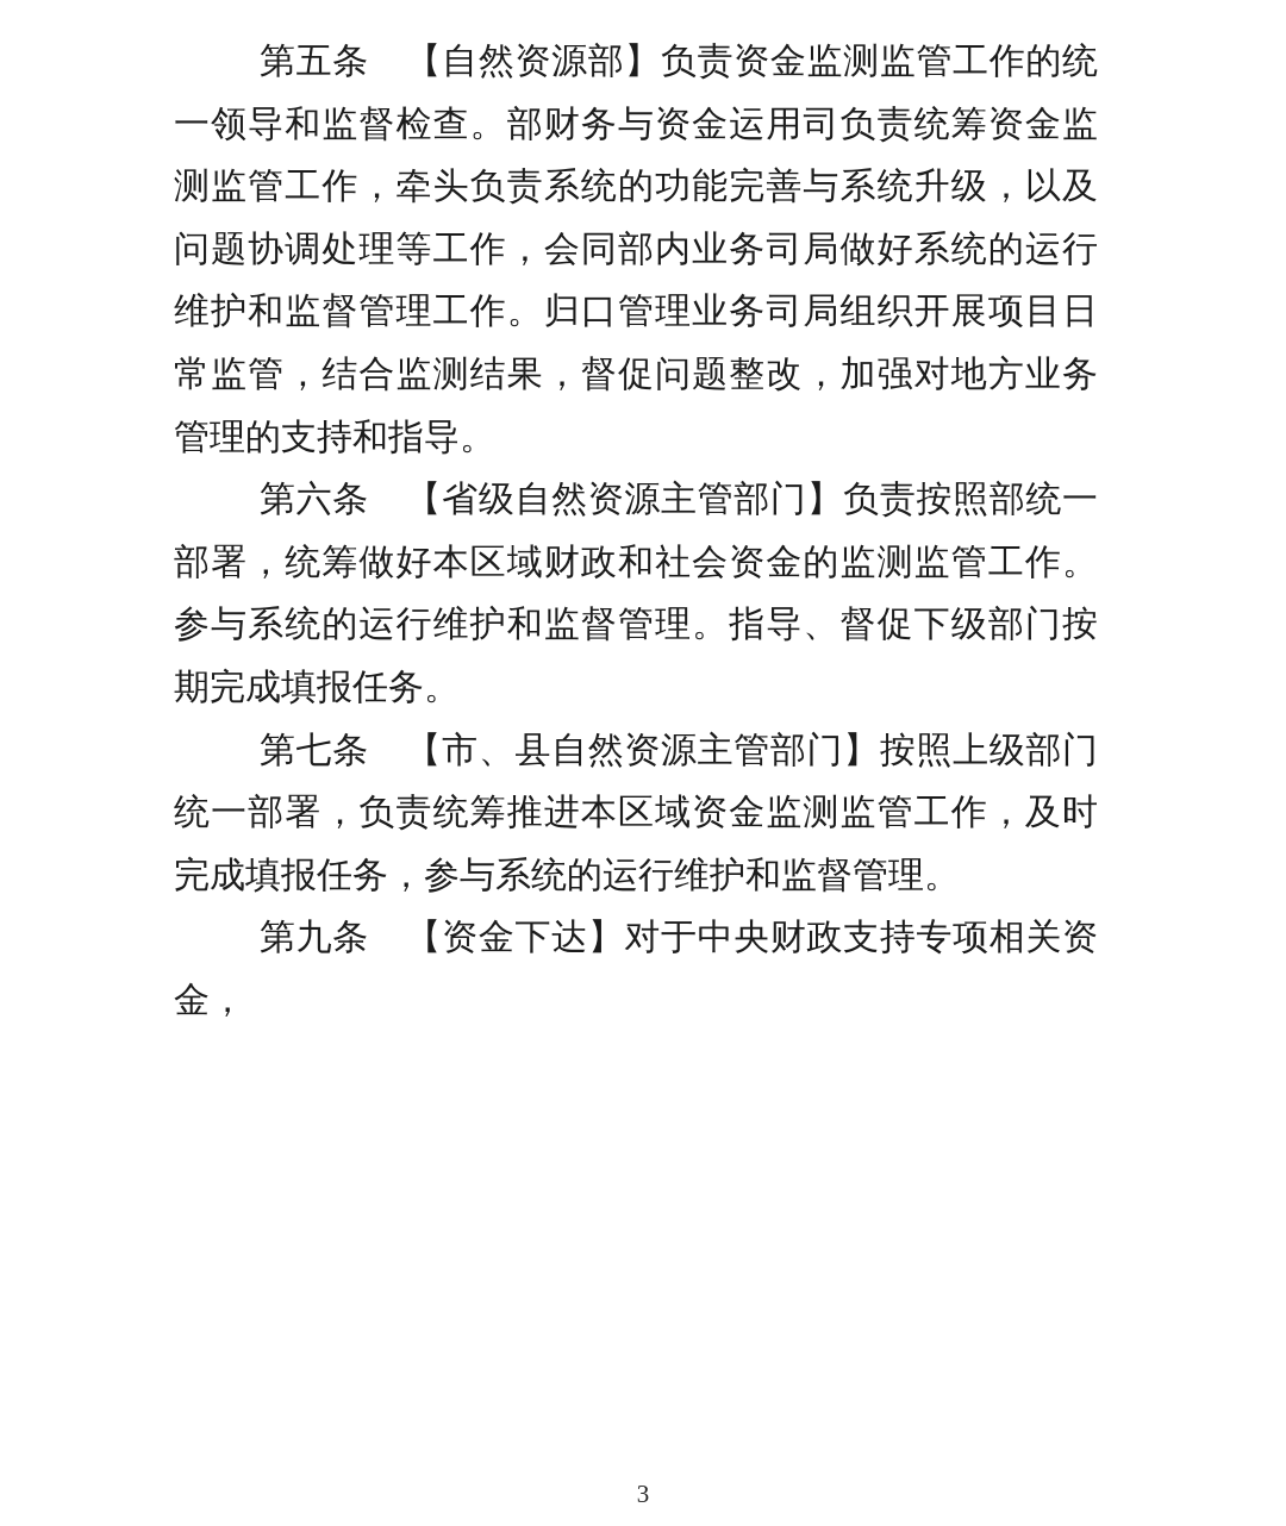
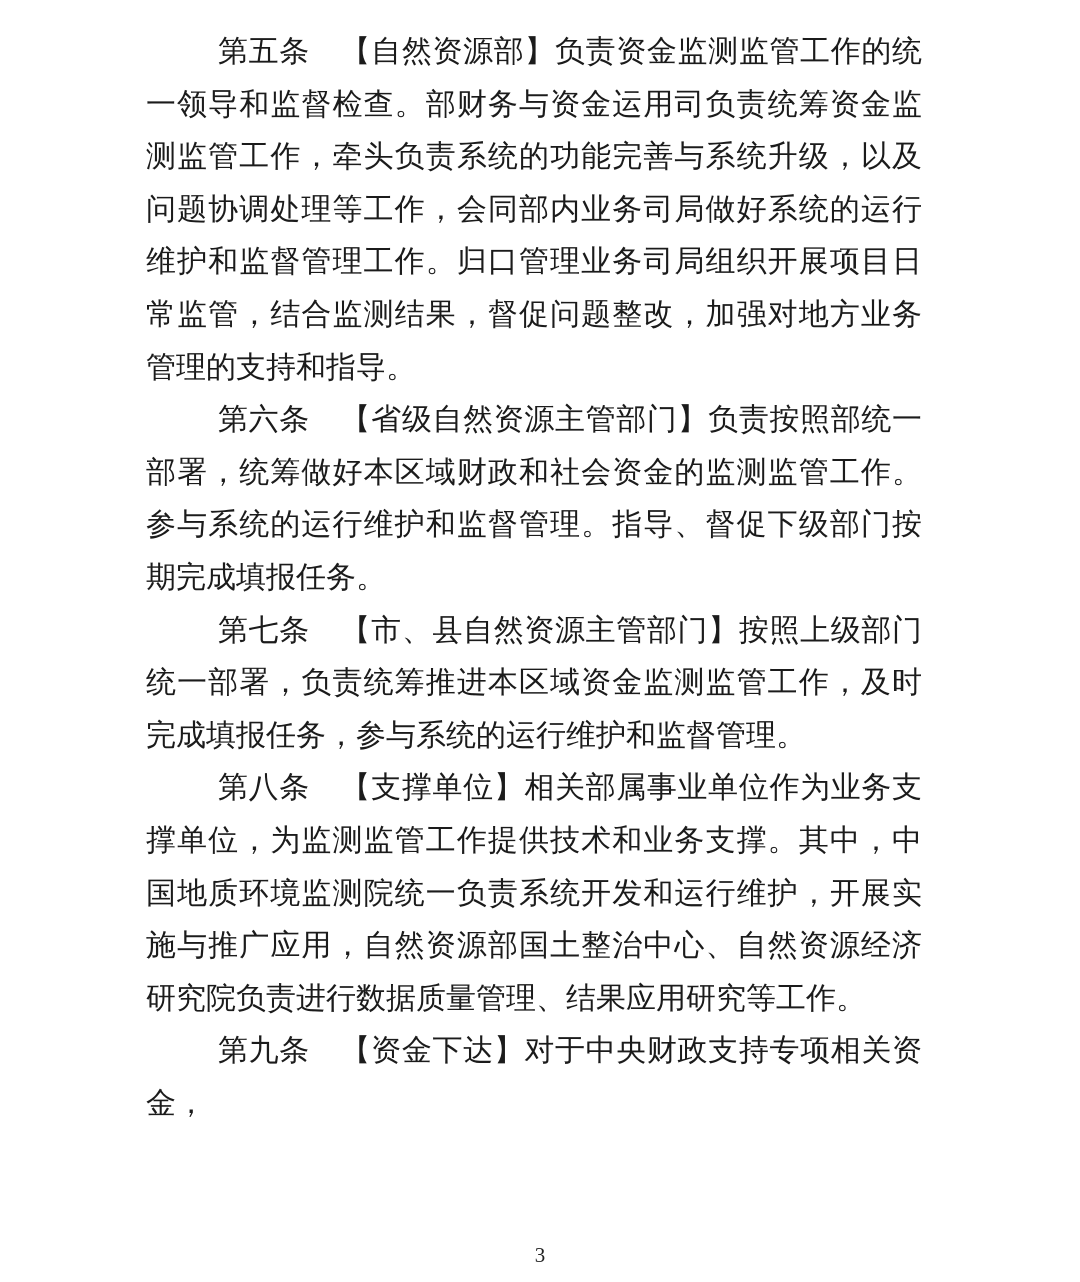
  第五条 【自然资源部】负责资金监测监管工作的统一领导和监督检查。部财务与资金运用司负责统筹资金监测监管工作，牵头负责系统的功能完善与系统升级，以及问题协调处理等工作，会同部内业务司局做好系统的运行维护和监督管理工作。归口管理业务司局组织开展项目日常监管，结合监测结果，督促问题整改，加强对地方业务管理的支持和指导。
  第六条 【省级自然资源主管部门】负责按照部统一部署，统筹做好本区域财政和社会资金的监测监管工作。参与系统的运行维护和监督管理。指导、督促下级部门按期完成填报任务。
  第七条 【市、县自然资源主管部门】按照上级部门统一部署，负责统筹推进本区域资金监测监管工作，及时完成填报任务，参与系统的运行维护和监督管理。
+ 第八条 【支撑单位】相关部属事业单位作为业务支撑单位，为监测监管工作提供技术和业务支撑。其中，中国地质环境监测院统一负责系统开发和运行维护，开展实施与推广应用，自然资源部国土整治中心、自然资源经济研究院负责进行数据质量管理、结果应用研究等工作。
  第九条 【资金下达】对于中央财政支持专项相关资金，
  3
